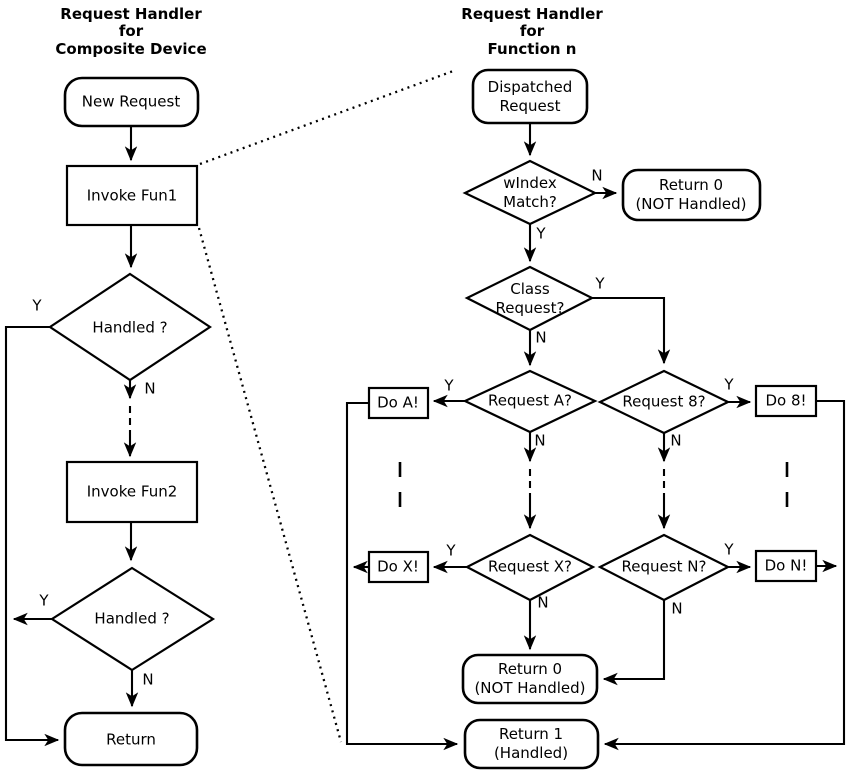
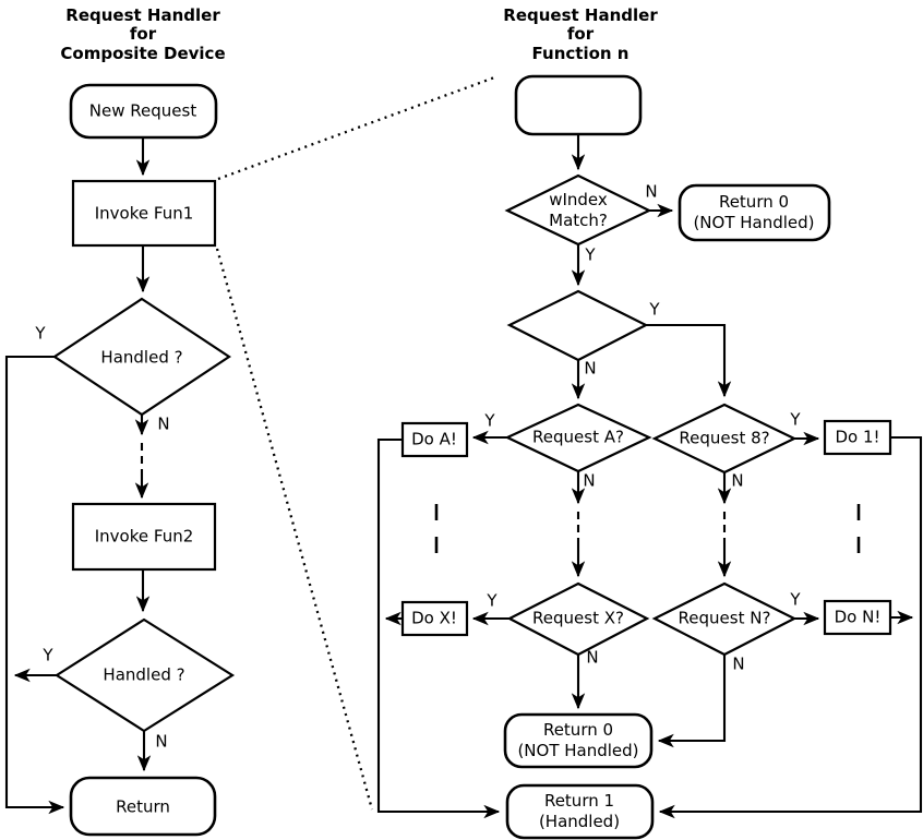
  Request Handler
  for
  Composite Device
  Request Handler
  for
  Function n
  New Request
  Invoke Fun1
  Handled ?
  Invoke Fun2
  Handled ?
  Return
- Dispatched
- Request
  wIndex
  Match?
  Return 0
  (NOT Handled)
- Class
- Request?
  Request A?
  Do A!
  Request X?
  Do X!
  Request 8?
- Do 8!
+ Do 1!
  Request N?
  Do N!
  Return 0
  (NOT Handled)
  Return 1
  (Handled)
  Y
  N
  Y
  N
  N
  Y
  Y
  N
  Y
  N
  Y
  N
  Y
  N
  Y
  N
